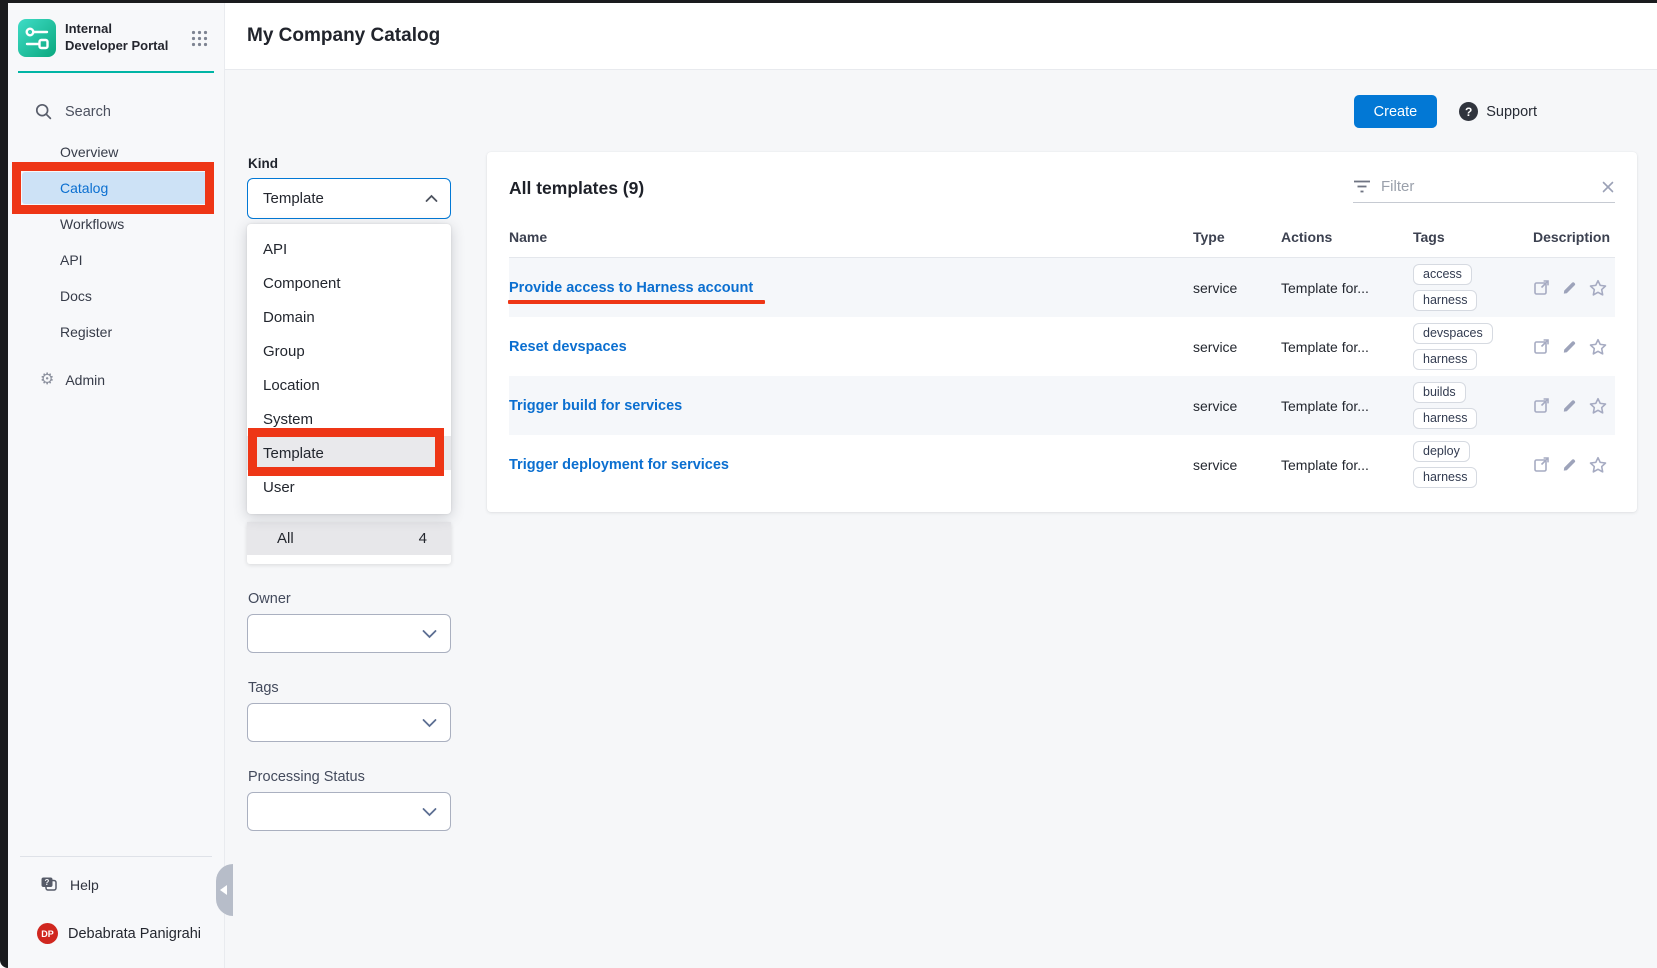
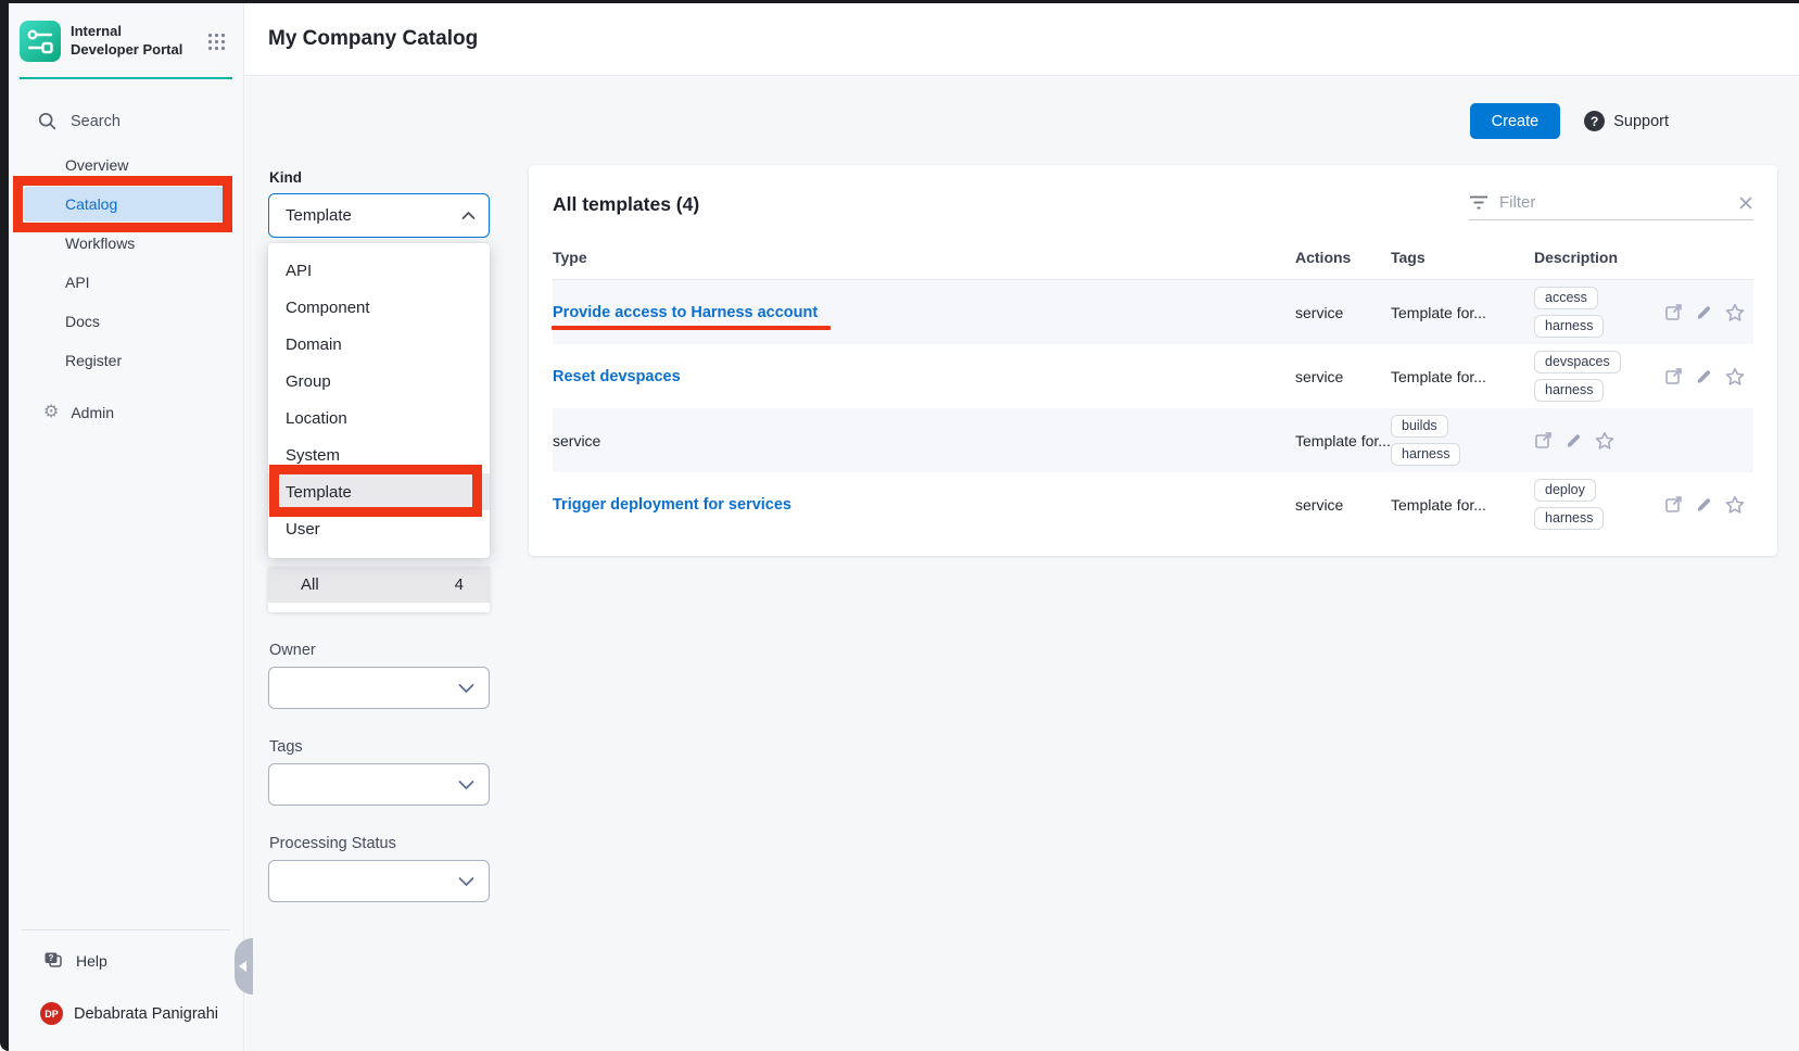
  Internal Developer Portal
  Search
  Overview
  Catalog
  Workflows
  API
  Docs
  Register
  ⚙
  Admin
  ?
  Help
  DP
  Debabrata Panigrahi
  My Company Catalog
  Create
  ?
  Support
  Kind
  Template
  API
  Component
  Domain
  Group
  Location
  System
  Template
  User
  All
  4
  Owner
  Tags
  Processing Status
- All templates (9)
+ All templates (4)
  Filter
- Name
  Type
  Actions
  Tags
  Description
  Provide access to Harness account
  service
  Template for...
  access
  harness
  Reset devspaces
  service
  Template for...
  devspaces
  harness
- Trigger build for services
  service
  Template for...
  builds
  harness
  Trigger deployment for services
  service
  Template for...
  deploy
  harness
